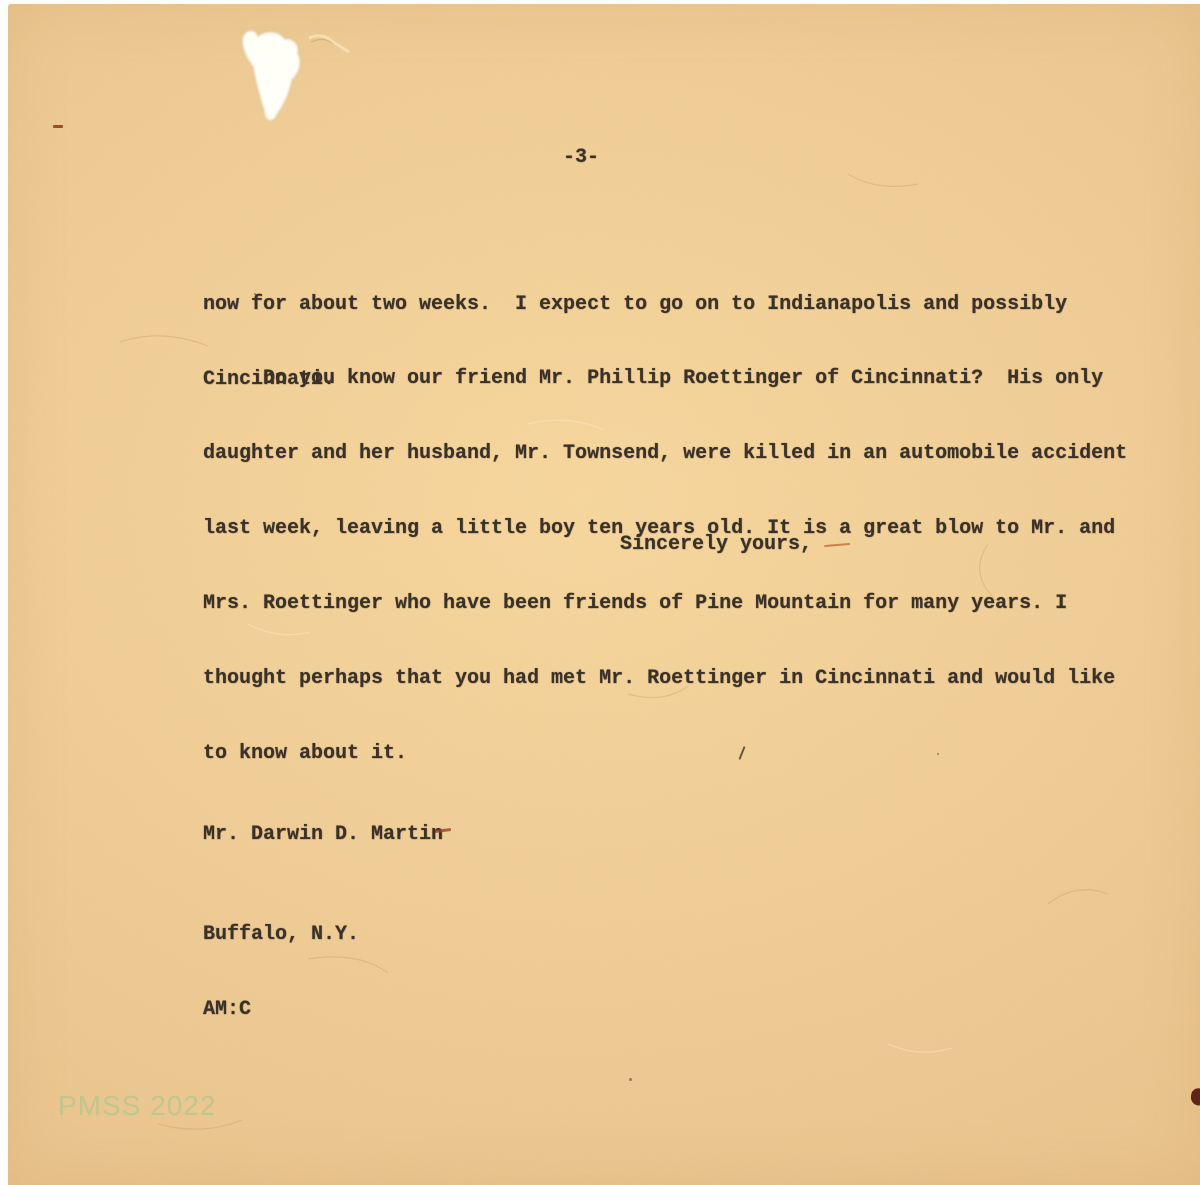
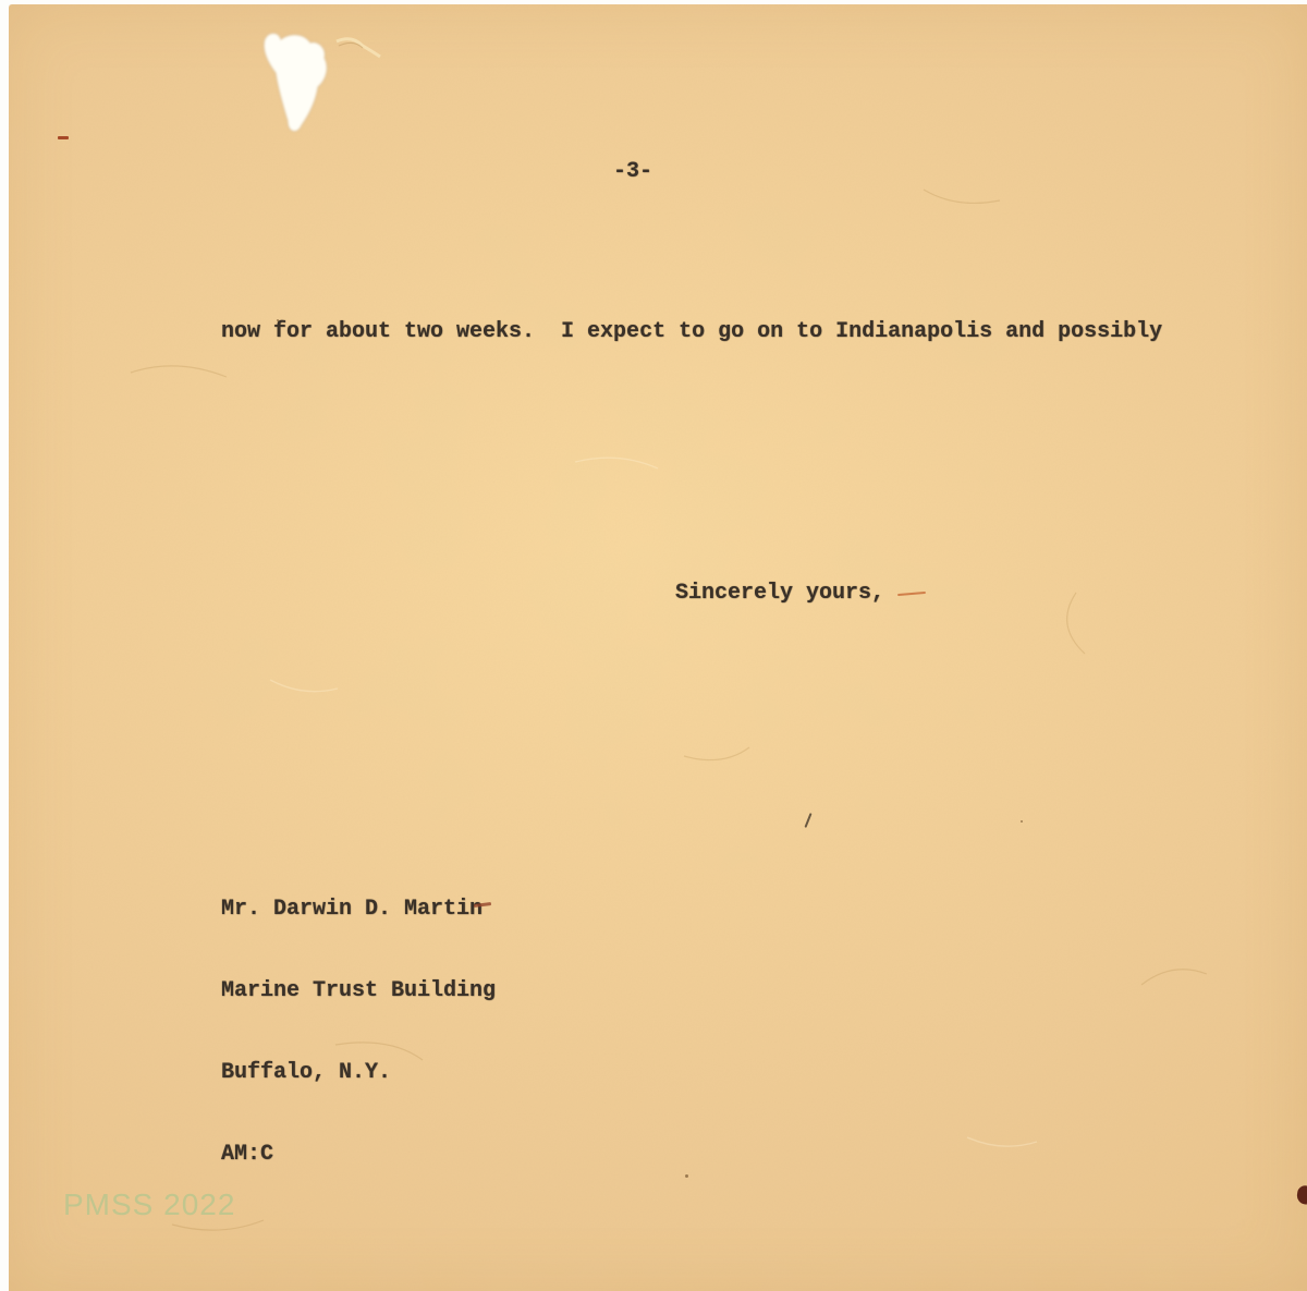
  -3-
  now for about two weeks. I expect to go on to Indianapolis and possibly
- Cincinnati.
- Do you know our friend Mr. Phillip Roettinger of Cincinnati? His only
- daughter and her husband, Mr. Townsend, were killed in an automobile accident
- last week, leaving a little boy ten years old. It is a great blow to Mr. and
- Mrs. Roettinger who have been friends of Pine Mountain for many years. I
- thought perhaps that you had met Mr. Roettinger in Cincinnati and would like
- to know about it.
  Sincerely yours,
  Mr. Darwin D. Martin
+ Marine Trust Building
  Buffalo, N.Y.
  AM:C
  PMSS 2022
